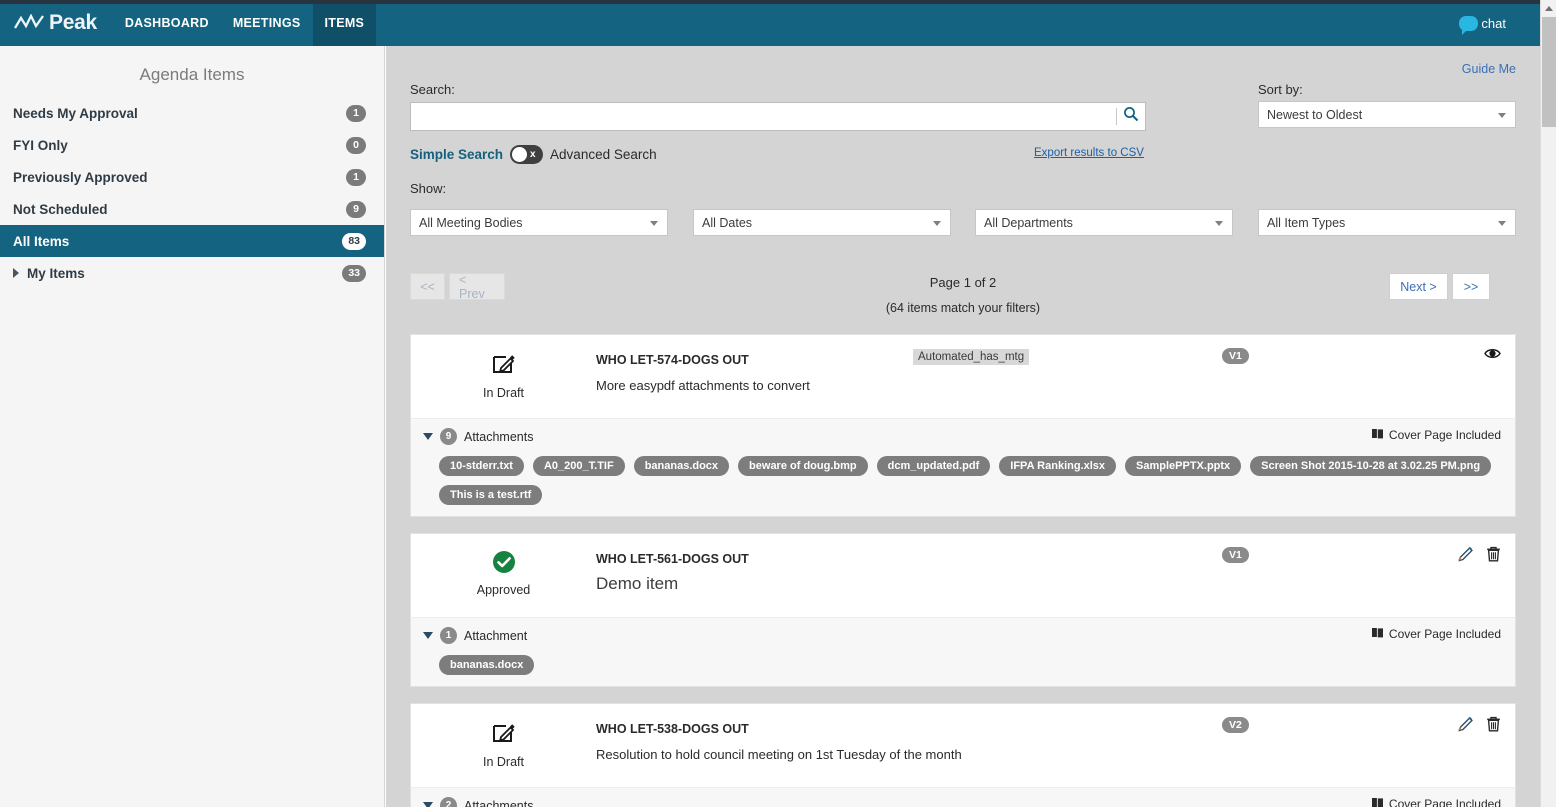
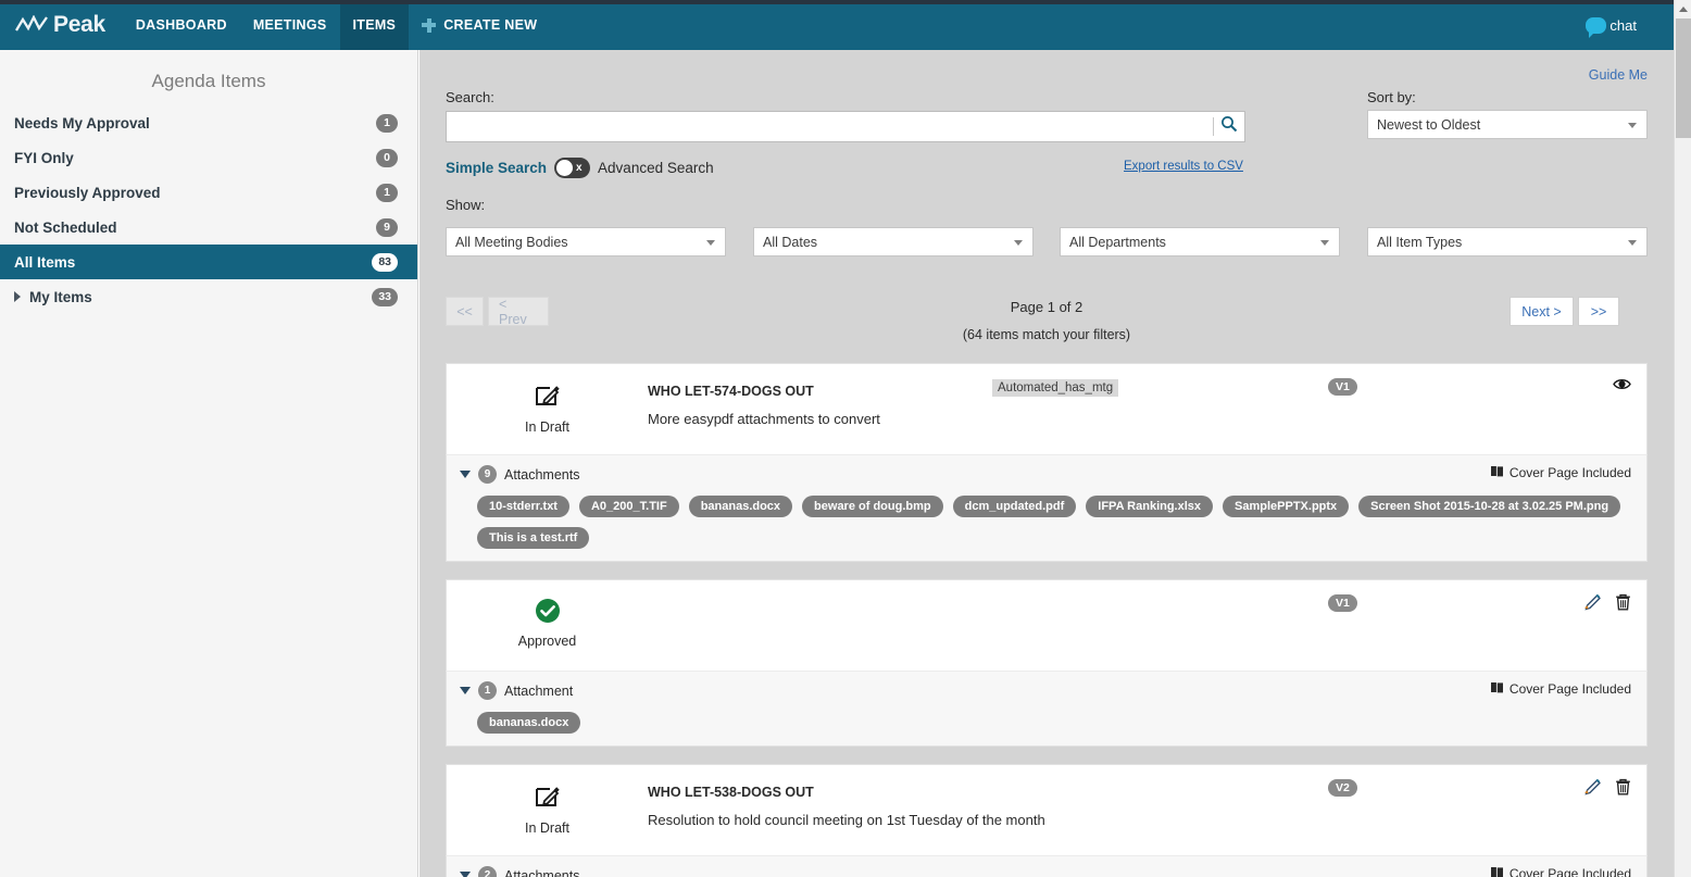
  Peak
  DASHBOARD
  MEETINGS
  ITEMS
+ CREATE NEW
  chat
  Agenda Items
  Needs My Approval
  1
  FYI Only
  0
  Previously Approved
  1
  Not Scheduled
  9
  All Items
  83
  My Items
  33
  Guide Me
  Search:
  Simple Search
  x
  Advanced Search
  Export results to CSV
  Show:
  Sort by:
  Newest to Oldest
  All Meeting Bodies
  All Dates
  All Departments
  All Item Types
  <<
  < Prev
  Next >
  >>
  Page 1 of 2
  (64 items match your filters)
  In Draft
  WHO LET-574-DOGS OUT
  More easypdf attachments to convert
  Automated_has_mtg
  V1
  9
  Attachments
  Cover Page Included
  10-stderr.txt
  A0_200_T.TIF
  bananas.docx
  beware of doug.bmp
  dcm_updated.pdf
  IFPA Ranking.xlsx
  SamplePPTX.pptx
  Screen Shot 2015-10-28 at 3.02.25 PM.png
  This is a test.rtf
  Approved
- WHO LET-561-DOGS OUT
- Demo item
  V1
  1
  Attachment
  Cover Page Included
  bananas.docx
  In Draft
  WHO LET-538-DOGS OUT
  Resolution to hold council meeting on 1st Tuesday of the month
  V2
  2
  Attachments
  Cover Page Included
